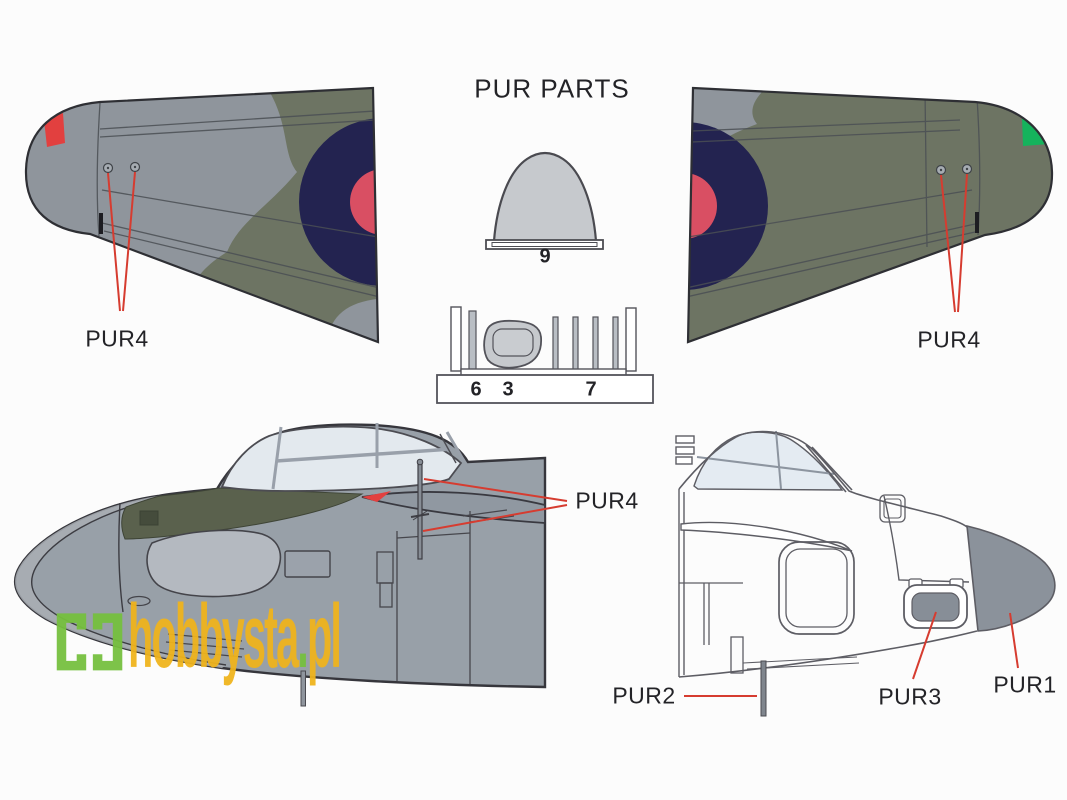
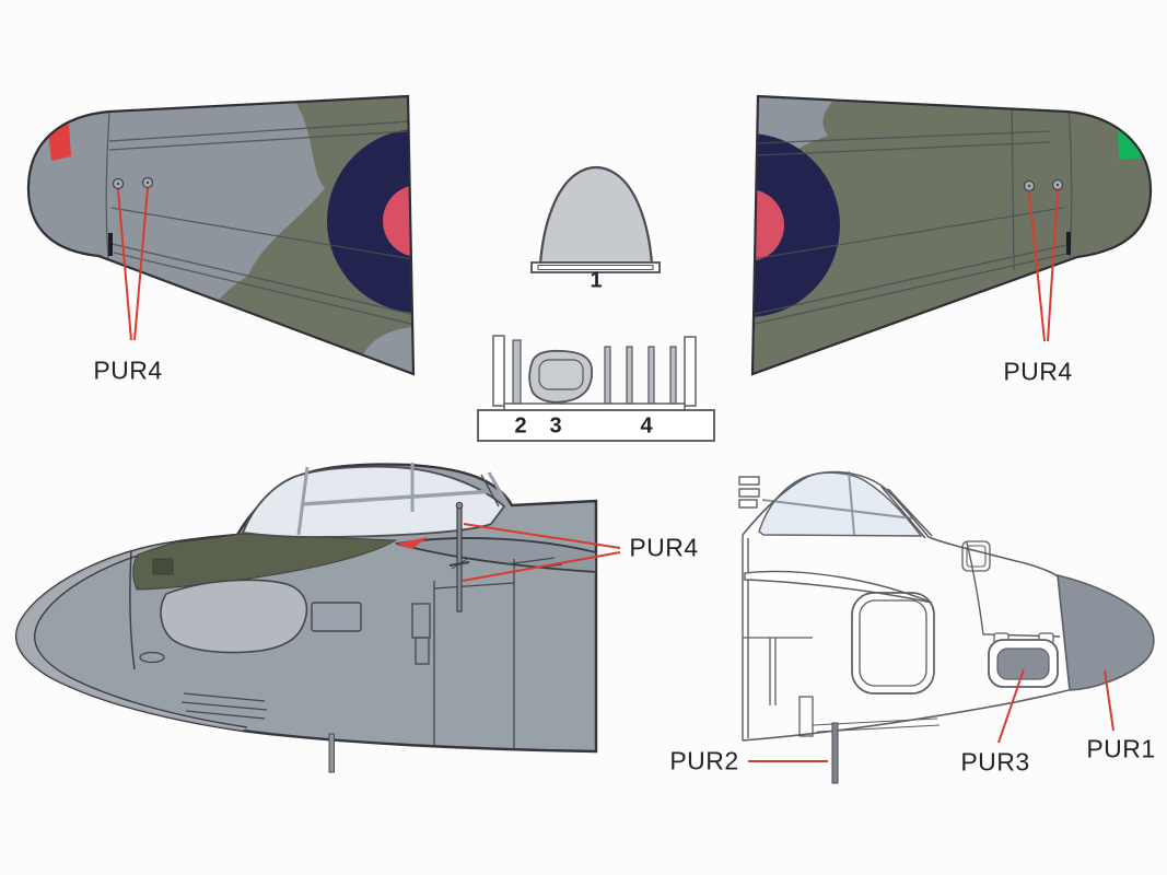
- PUR PARTS
- 9
+ 1
- 6
+ 2
  3
- 7
+ 4
  PUR4
  PUR4
  PUR4
  PUR2
  PUR3
  PUR1
- hobbysta.pl
